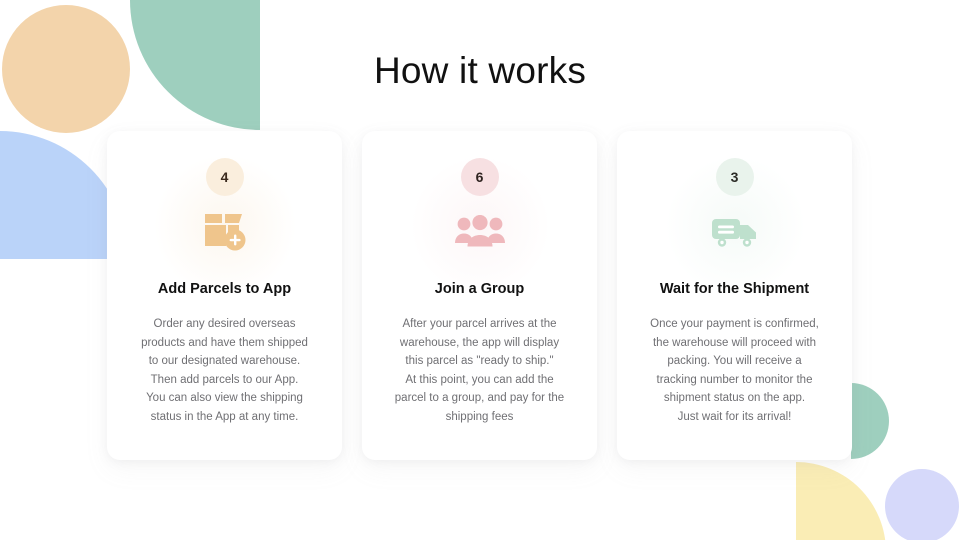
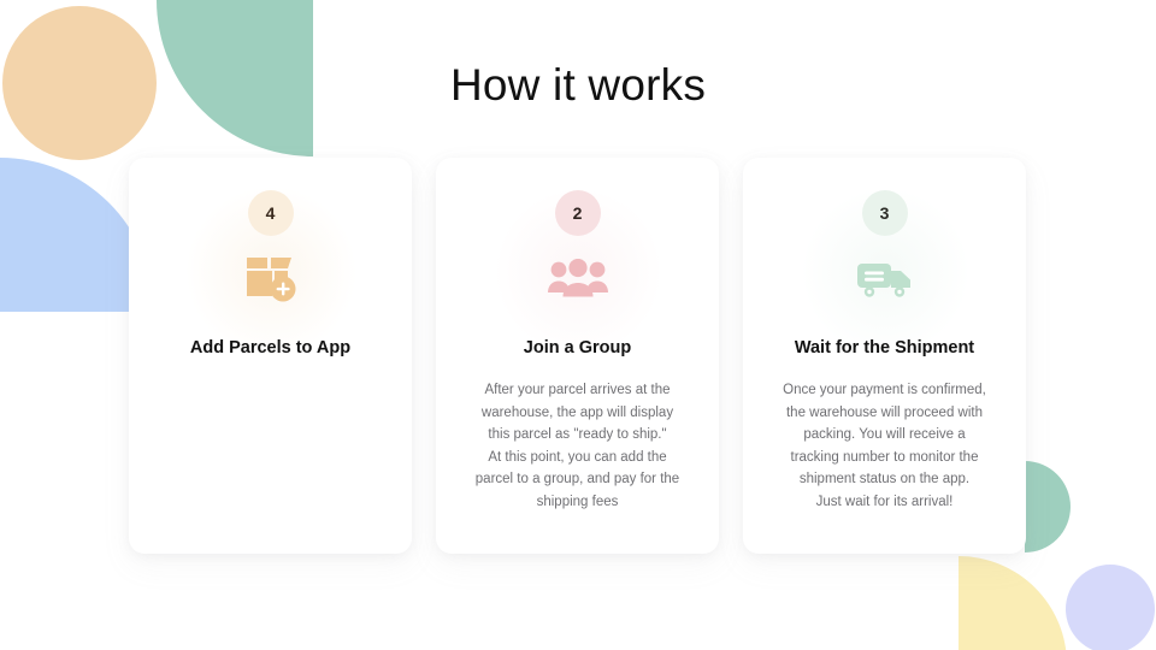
  How it works
  4
  Add Parcels to App
- Order any desired overseas
- products and have them shipped
- to our designated warehouse.
- Then add parcels to our App.
- You can also view the shipping
- status in the App at any time.
- 6
+ 2
  Join a Group
  After your parcel arrives at the
  warehouse, the app will display
  this parcel as "ready to ship."
  At this point, you can add the
  parcel to a group, and pay for the
  shipping fees
  3
  Wait for the Shipment
  Once your payment is confirmed,
  the warehouse will proceed with
  packing. You will receive a
  tracking number to monitor the
  shipment status on the app.
  Just wait for its arrival!
